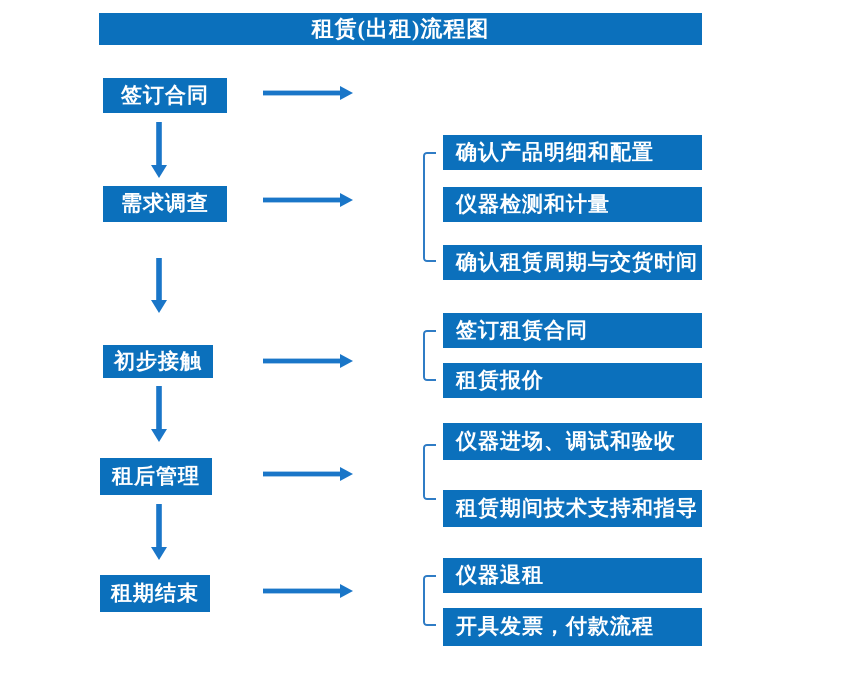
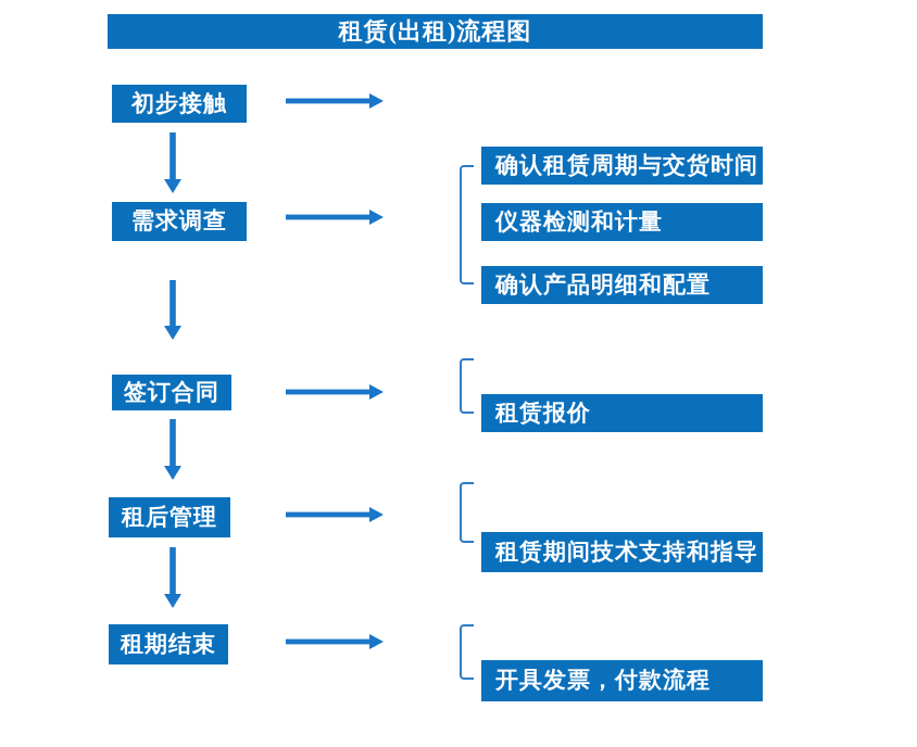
  租赁(出租)流程图
- 签订合同
+ 初步接触
  需求调查
- 初步接触
+ 签订合同
  租后管理
  租期结束
- 确认产品明细和配置
+ 确认租赁周期与交货时间
  仪器检测和计量
- 确认租赁周期与交货时间
+ 确认产品明细和配置
- 签订租赁合同
  租赁报价
- 仪器进场、调试和验收
  租赁期间技术支持和指导
- 仪器退租
  开具发票，付款流程
